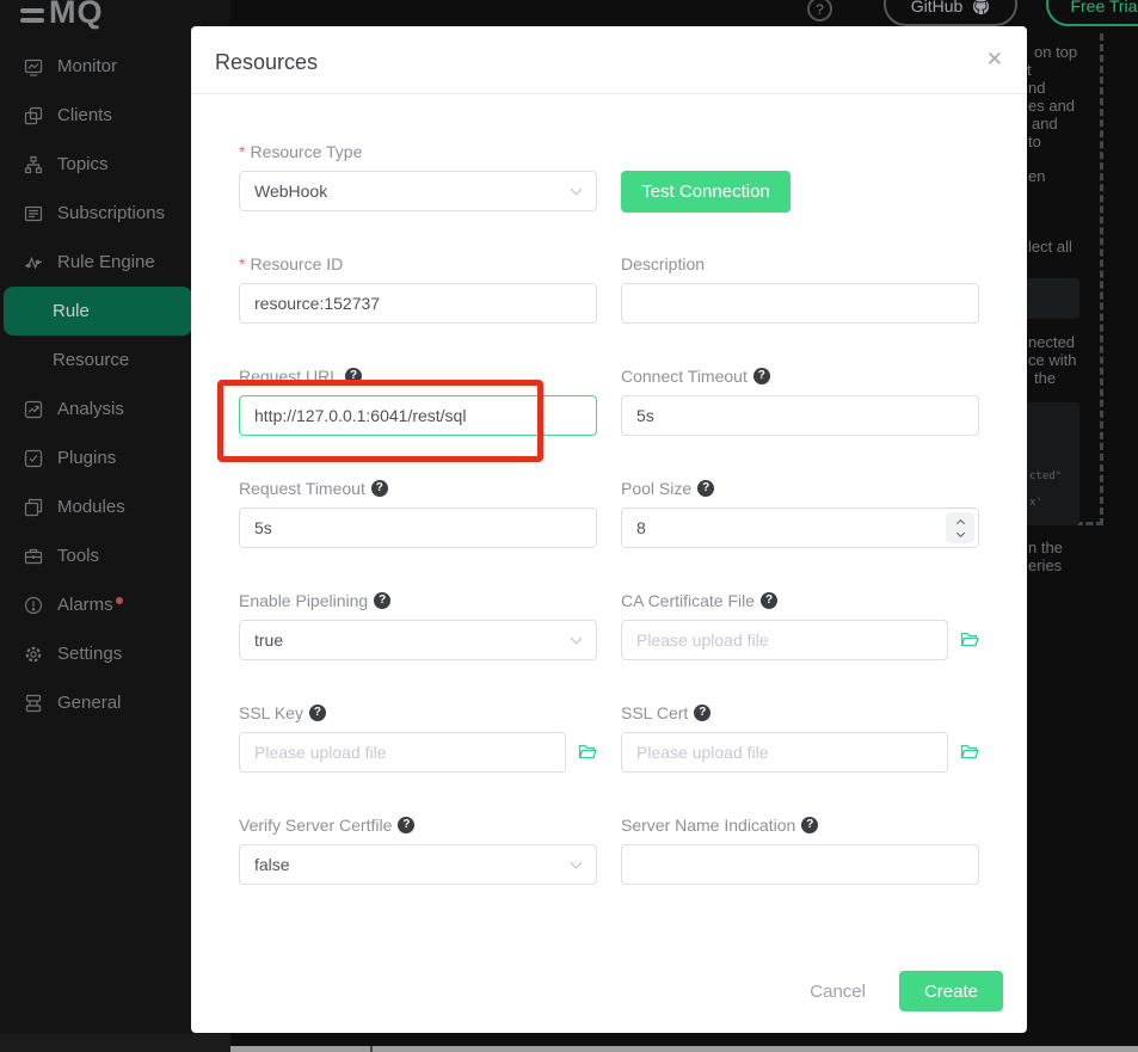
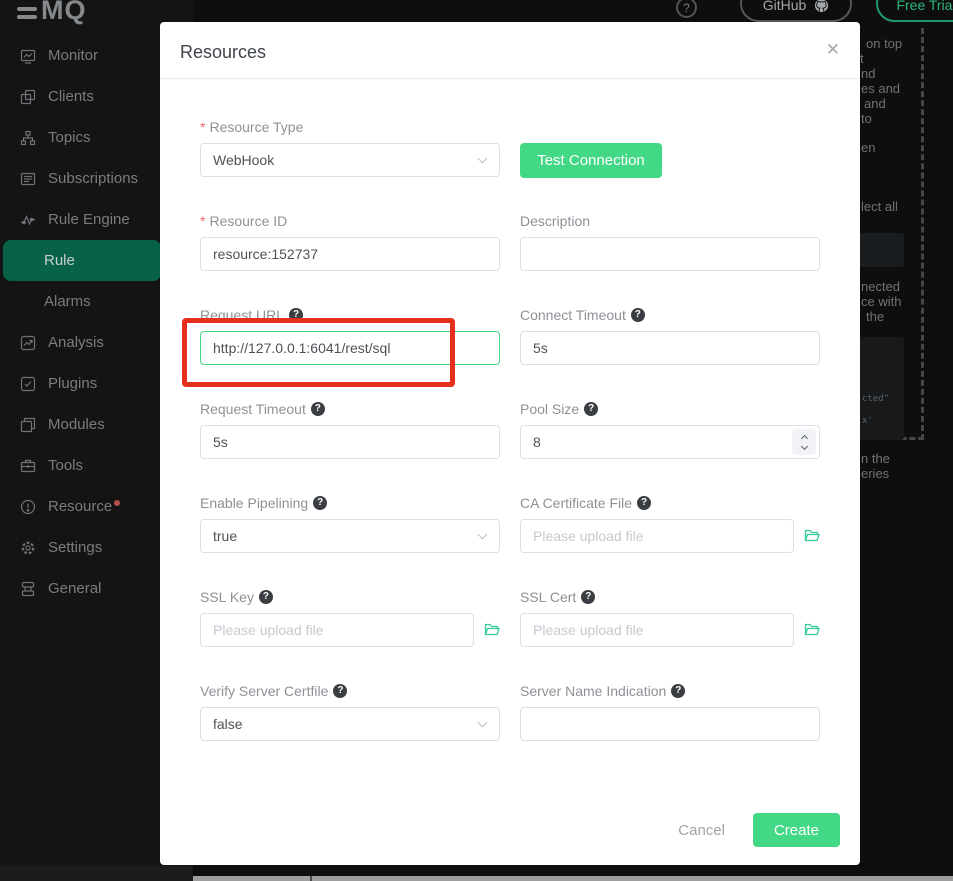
  MQ
  Monitor
  Clients
  Topics
  Subscriptions
  Rule Engine
  Rule
- Resource
+ Alarms
  Analysis
  Plugins
  Modules
  Tools
- Alarms
+ Resource
  Settings
  General
  ?
  GitHub
  Free Tria
  on top
  t
  nd
  es and
  and
  to
  en
  lect all
  nected
  ce with
  the
  cted"
  x'
  n the
  eries
  Resources
  ✕
  *
  Resource Type
  WebHook
  Test Connection
  *
  Resource ID
  resource:152737
  Description
  Request URL
  ?
  http://127.0.0.1:6041/rest/sql
  Connect Timeout
  ?
  5s
  Request Timeout
  ?
  5s
  Pool Size
  ?
  8
  Enable Pipelining
  ?
  true
  CA Certificate File
  ?
  Please upload file
  SSL Key
  ?
  Please upload file
  SSL Cert
  ?
  Please upload file
  Verify Server Certfile
  ?
  false
  Server Name Indication
  ?
  Cancel
  Create
